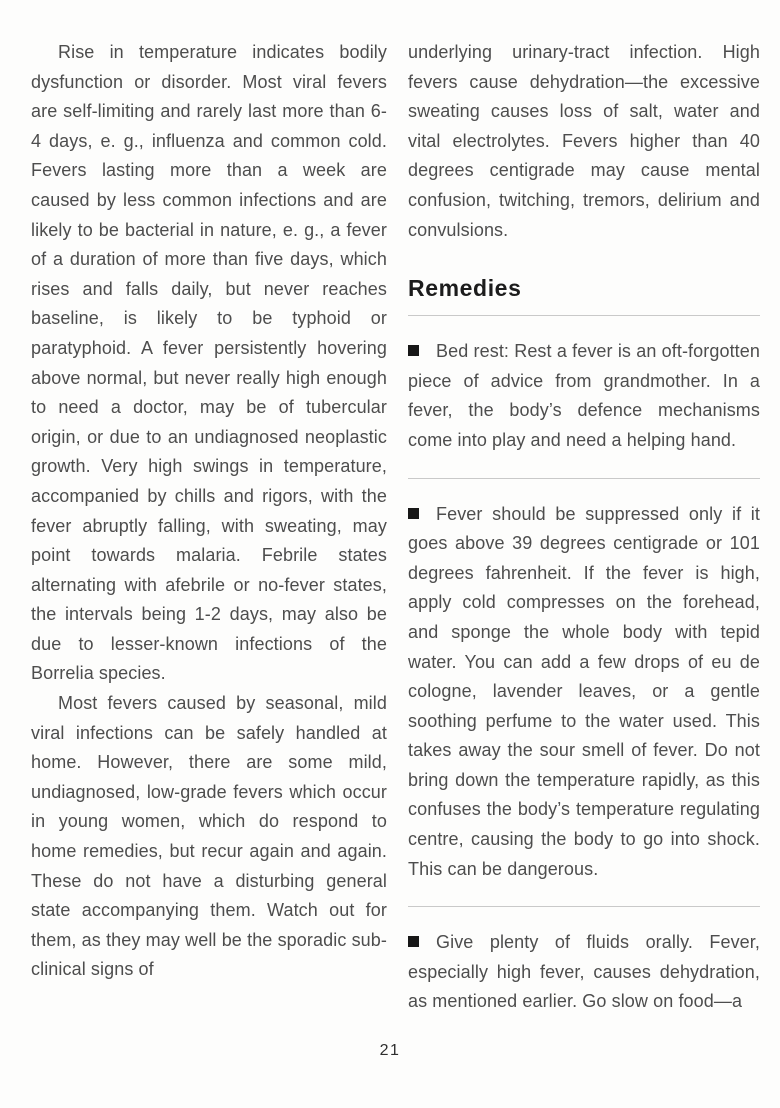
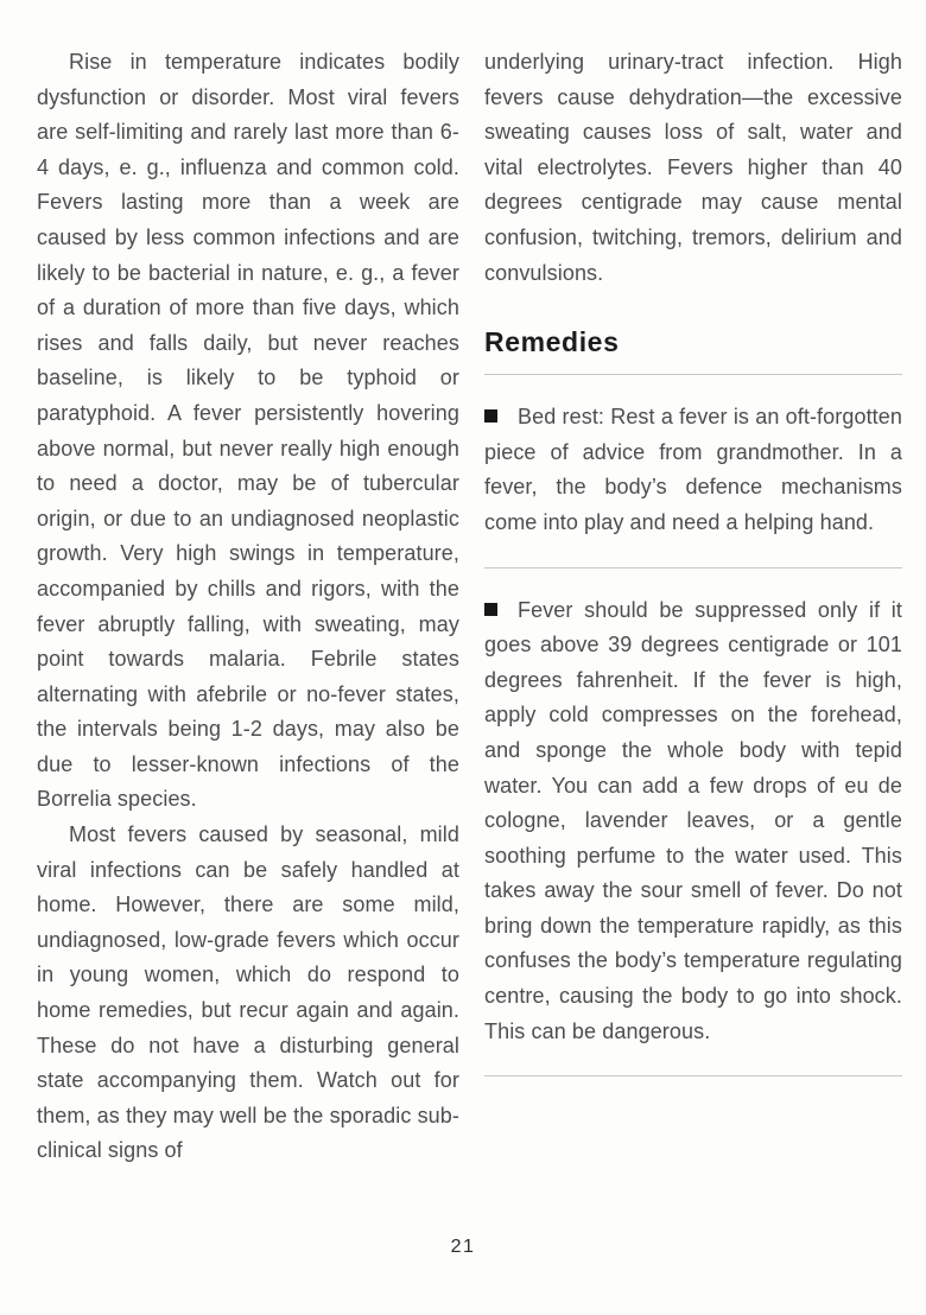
  Rise in temperature indicates bodily dysfunction or disorder. Most viral fevers are self-limiting and rarely last more than 6-4 days, e. g., influenza and common cold. Fevers lasting more than a week are caused by less common infections and are likely to be bacterial in nature, e. g., a fever of a duration of more than five days, which rises and falls daily, but never reaches baseline, is likely to be typhoid or paratyphoid. A fever persistently hovering above normal, but never really high enough to need a doctor, may be of tubercular origin, or due to an undiagnosed neoplastic growth. Very high swings in temperature, accompanied by chills and rigors, with the fever abruptly falling, with sweating, may point towards malaria. Febrile states alternating with afebrile or no-fever states, the intervals being 1-2 days, may also be due to lesser-known infections of the Borrelia species.
  Most fevers caused by seasonal, mild viral infections can be safely handled at home. However, there are some mild, undiagnosed, low-grade fevers which occur in young women, which do respond to home remedies, but recur again and again. These do not have a disturbing general state accompanying them. Watch out for them, as they may well be the sporadic sub-clinical signs of
  underlying urinary-tract infection. High fevers cause dehydration—the excessive sweating causes loss of salt, water and vital electrolytes. Fevers higher than 40 degrees centigrade may cause mental confusion, twitching, tremors, delirium and convulsions.
  Remedies
  Bed rest: Rest a fever is an oft-forgotten piece of advice from grandmother. In a fever, the body’s defence mechanisms come into play and need a helping hand.
  Fever should be suppressed only if it goes above 39 degrees centigrade or 101 degrees fahrenheit. If the fever is high, apply cold compresses on the forehead, and sponge the whole body with tepid water. You can add a few drops of eu de cologne, lavender leaves, or a gentle soothing perfume to the water used. This takes away the sour smell of fever. Do not bring down the temperature rapidly, as this confuses the body’s temperature regulating centre, causing the body to go into shock. This can be dangerous.
- Give plenty of fluids orally. Fever, especially high fever, causes dehydration, as mentioned earlier. Go slow on food—a
  21
